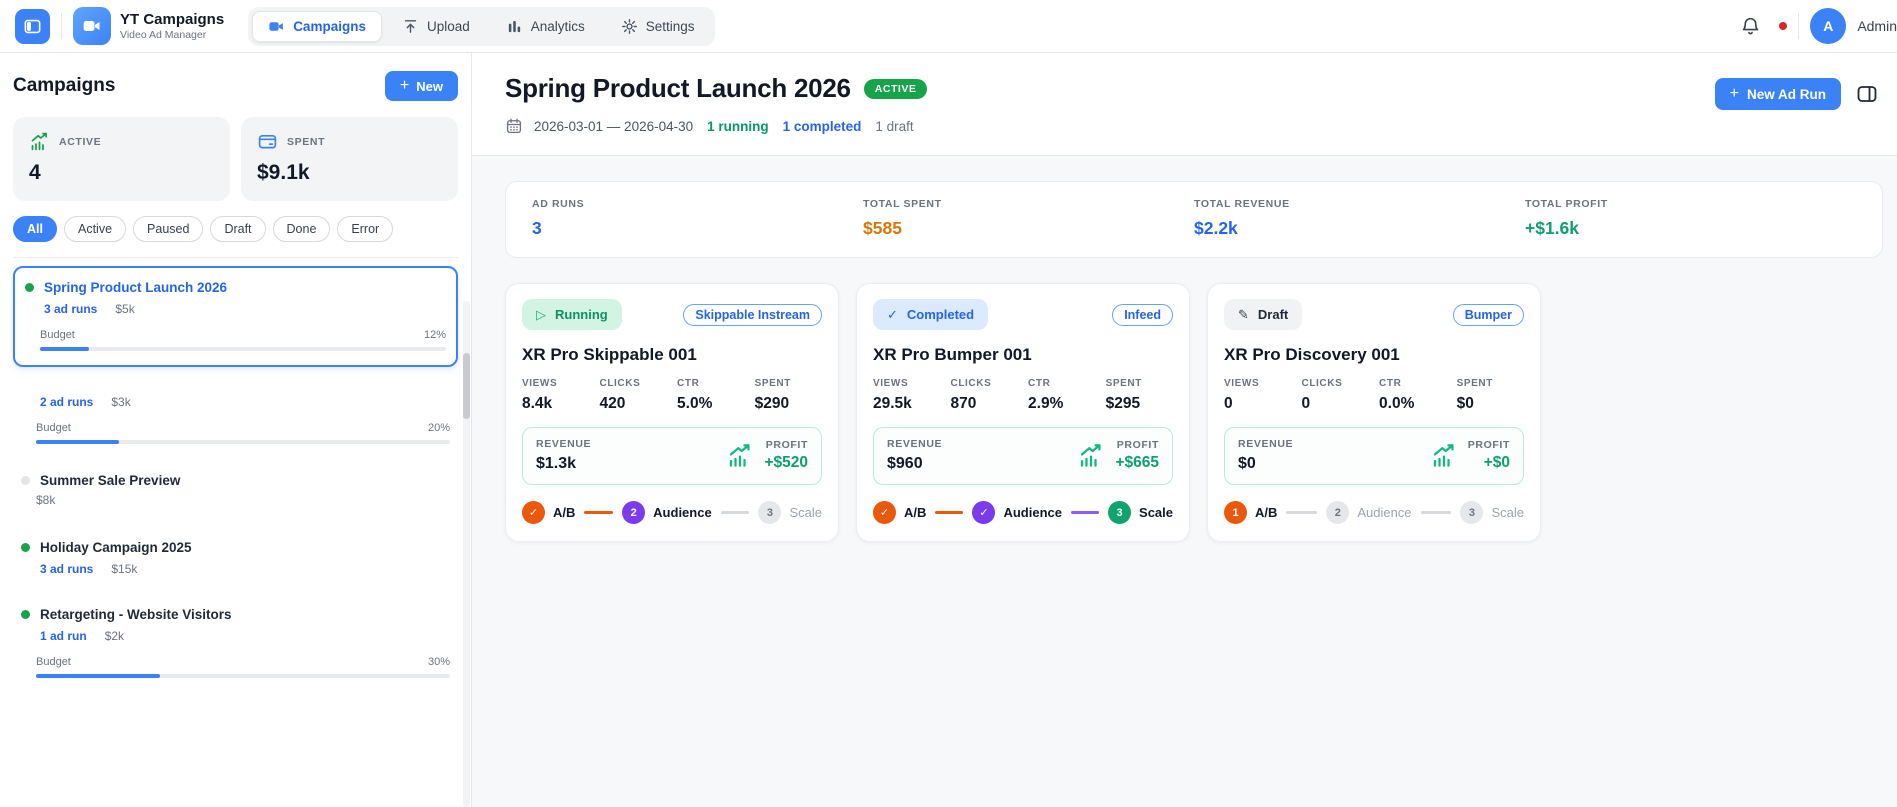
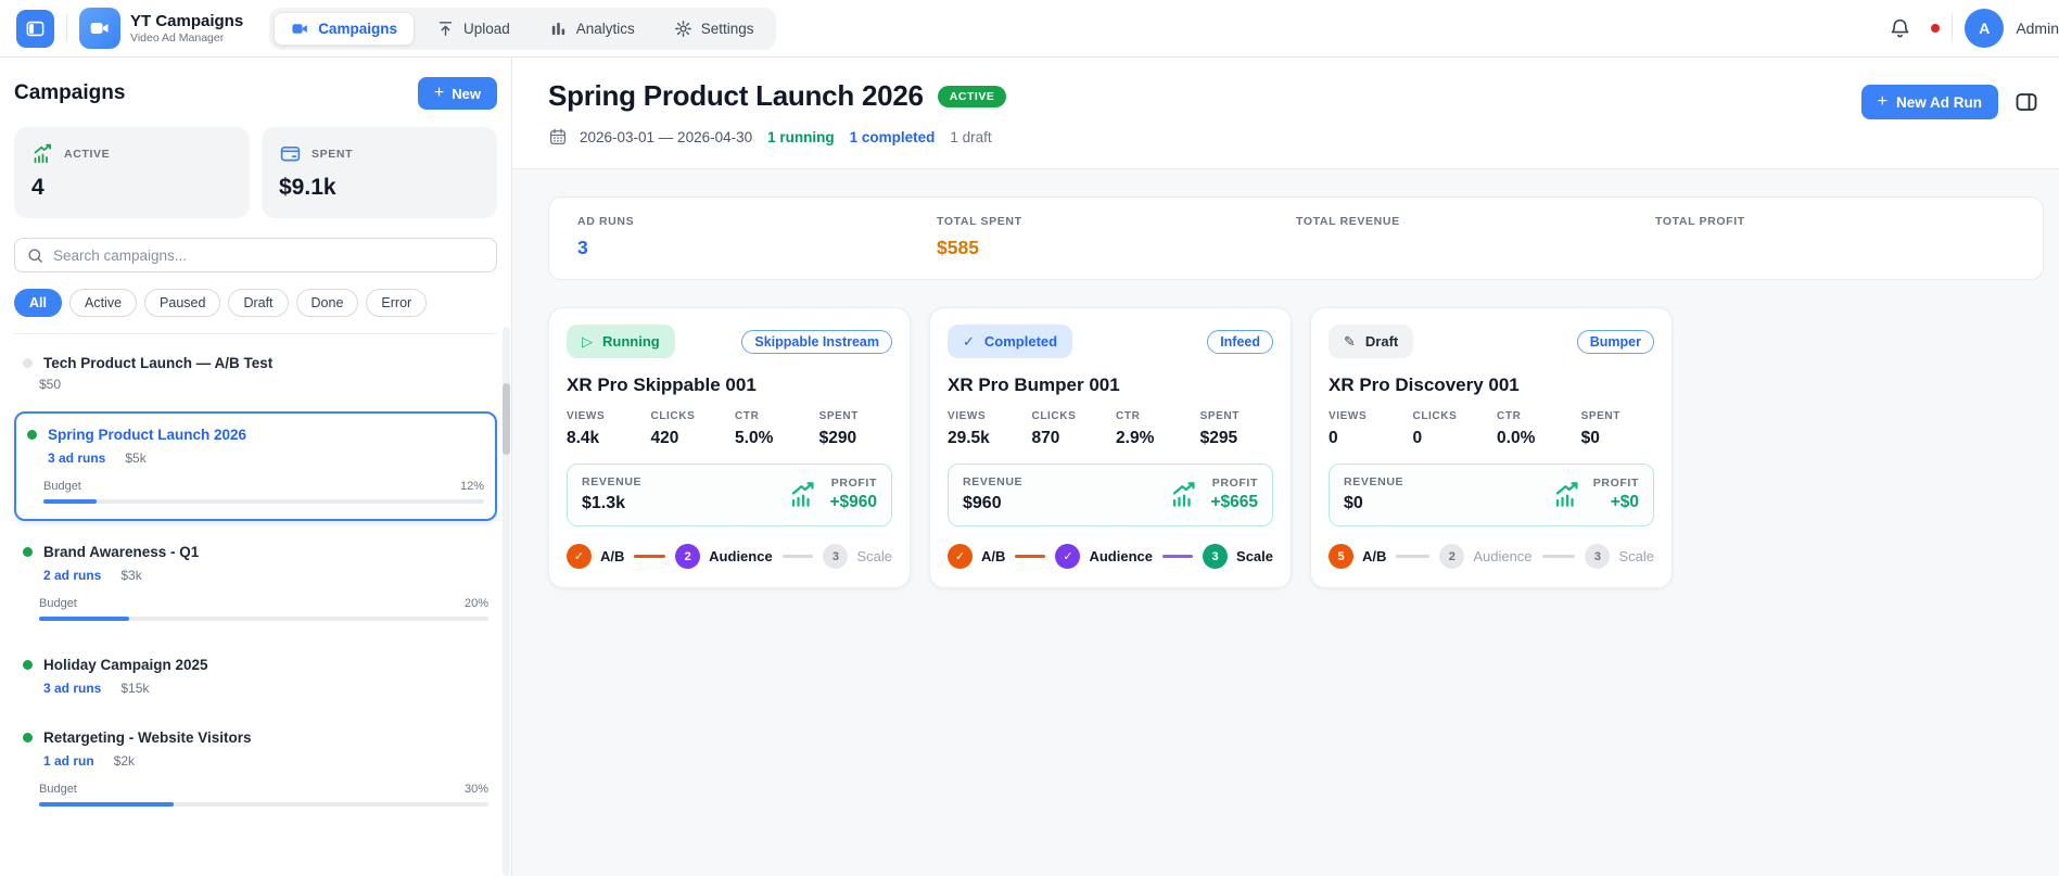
  YT Campaigns
  Video Ad Manager
  Campaigns
  Upload
  Analytics
  Settings
  A
  Admin
  Campaigns
  +
  New
  ACTIVE
  4
  SPENT
  $9.1k
+ Search campaigns...
  All
  Active
  Paused
  Draft
  Done
  Error
+ Tech Product Launch — A/B Test
+ $50
  Spring Product Launch 2026
  3 ad runs
  $5k
  Budget
  12%
+ Brand Awareness - Q1
  2 ad runs
  $3k
  Budget
  20%
- Summer Sale Preview
- $8k
  Holiday Campaign 2025
  3 ad runs
  $15k
  Retargeting - Website Visitors
  1 ad run
  $2k
  Budget
  30%
  Spring Product Launch 2026
  ACTIVE
  2026-03-01 — 2026-04-30
  1 running
  1 completed
  1 draft
  +
  New Ad Run
  AD RUNS
  3
  TOTAL SPENT
  $585
  TOTAL REVENUE
- $2.2k
  TOTAL PROFIT
- +$1.6k
  ▷
  Running
  Skippable Instream
  XR Pro Skippable 001
  VIEWS
  8.4k
  CLICKS
  420
  CTR
  5.0%
  SPENT
  $290
  REVENUE
  $1.3k
  PROFIT
- +$520
+ +$960
  ✓
  A/B
  2
  Audience
  3
  Scale
  ✓
  Completed
  Infeed
  XR Pro Bumper 001
  VIEWS
  29.5k
  CLICKS
  870
  CTR
  2.9%
  SPENT
  $295
  REVENUE
  $960
  PROFIT
  +$665
  ✓
  A/B
  ✓
  Audience
  3
  Scale
  ✎
  Draft
  Bumper
  XR Pro Discovery 001
  VIEWS
  0
  CLICKS
  0
  CTR
  0.0%
  SPENT
  $0
  REVENUE
  $0
  PROFIT
  +$0
- 1
+ 5
  A/B
  2
  Audience
  3
  Scale
